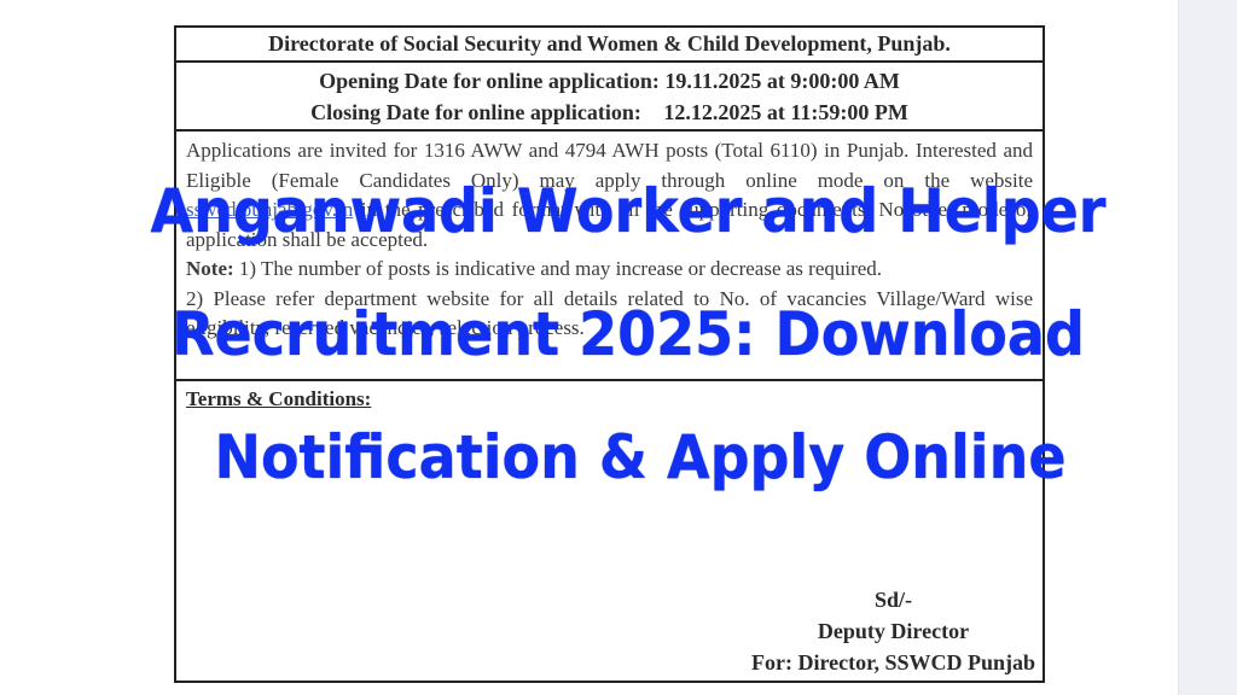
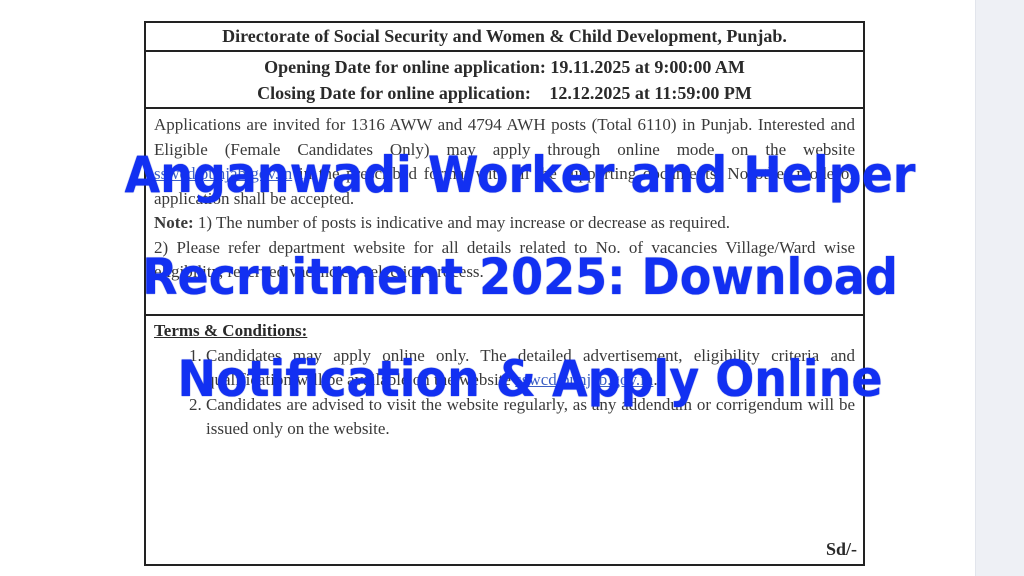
  Directorate of Social Security and Women & Child Development, Punjab.
  Opening Date for online application: 19.11.2025 at 9:00:00 AM
  Closing Date for online application: 12.12.2025 at 11:59:00 PM
  Applications are invited for 1316 AWW and 4794 AWH posts (Total 6110) in Punjab. Interested and Eligible (Female Candidates Only) may apply through online mode on the website sswcd.punjab.gov.in in the prescribed format with all the supporting documents. No other mode of application shall be accepted.
  Note: 1) The number of posts is indicative and may increase or decrease as required.
  2) Please refer department website for all details related to No. of vacancies Village/Ward wise eligibility, reserved vacancies, selection process.
  Terms & Conditions:
+ Candidates may apply online only. The detailed advertisement, eligibility criteria and qualification will be available on the website sswcd.punjab.gov.in.
+ Candidates are advised to visit the website regularly, as any addendum or corrigendum will be issued only on the website.
  Sd/-
- Deputy Director
- For: Director, SSWCD Punjab
  Anganwadi Worker and Helper
  Recruitment 2025: Download
  Notification & Apply Online
